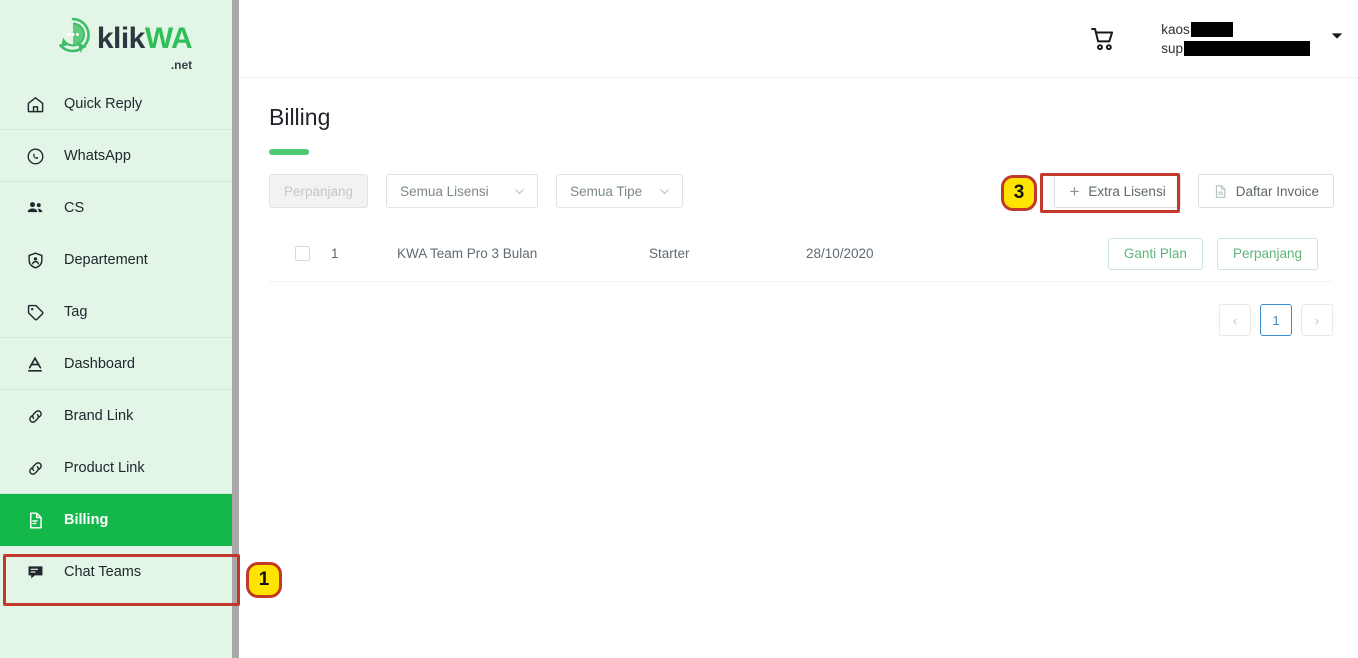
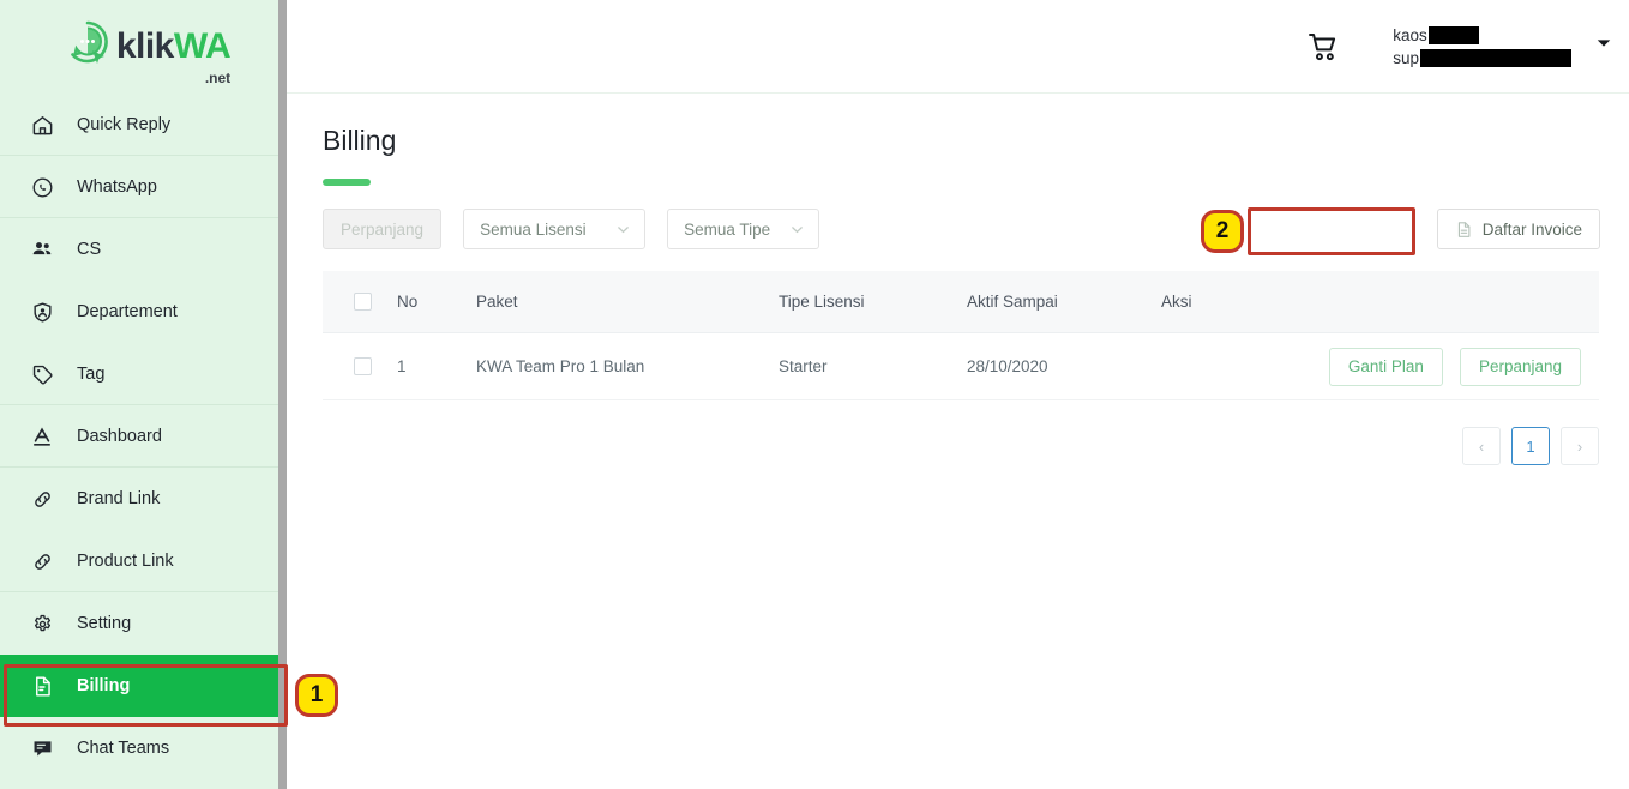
  klikWA
  .net
  Quick Reply
  WhatsApp
  CS
  Departement
  Tag
  Dashboard
  Brand Link
  Product Link
+ Setting
  Billing
  Chat Teams
  kaos
  sup
  Billing
  Perpanjang
  Semua Lisensi
  Semua Tipe
- +
- Extra Lisensi
  Daftar Invoice
+ No
+ Paket
+ Tipe Lisensi
+ Aktif Sampai
+ Aksi
  1
- KWA Team Pro 3 Bulan
+ KWA Team Pro 1 Bulan
  Starter
  28/10/2020
  Ganti Plan
  Perpanjang
  ‹
  1
  ›
  1
- 3
+ 2
